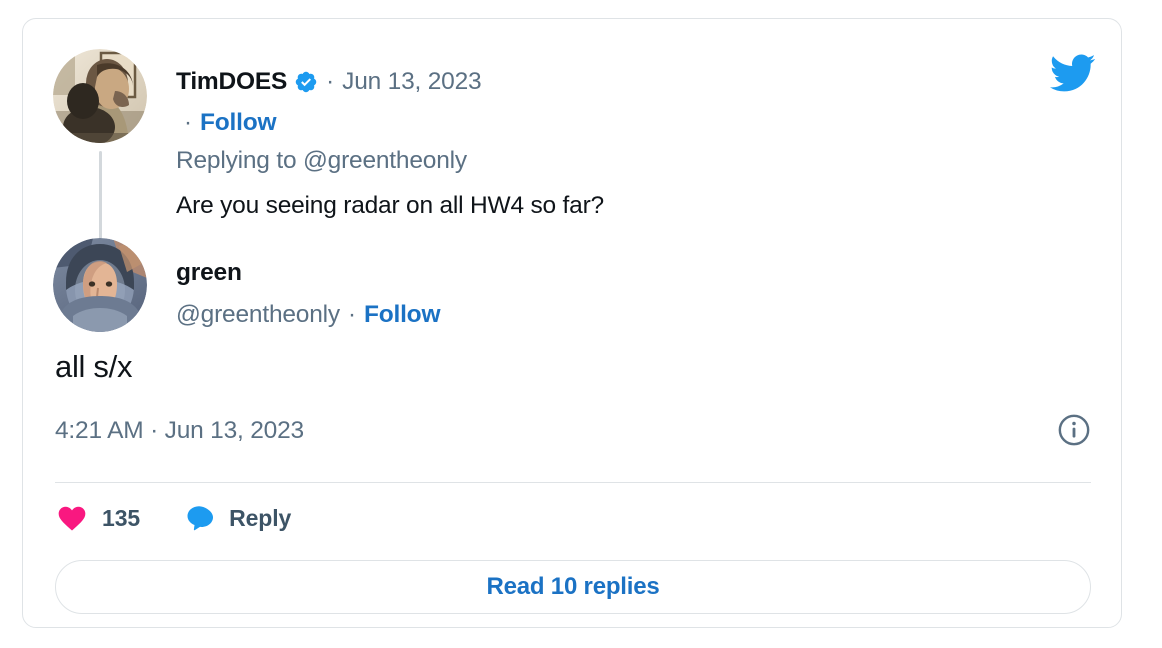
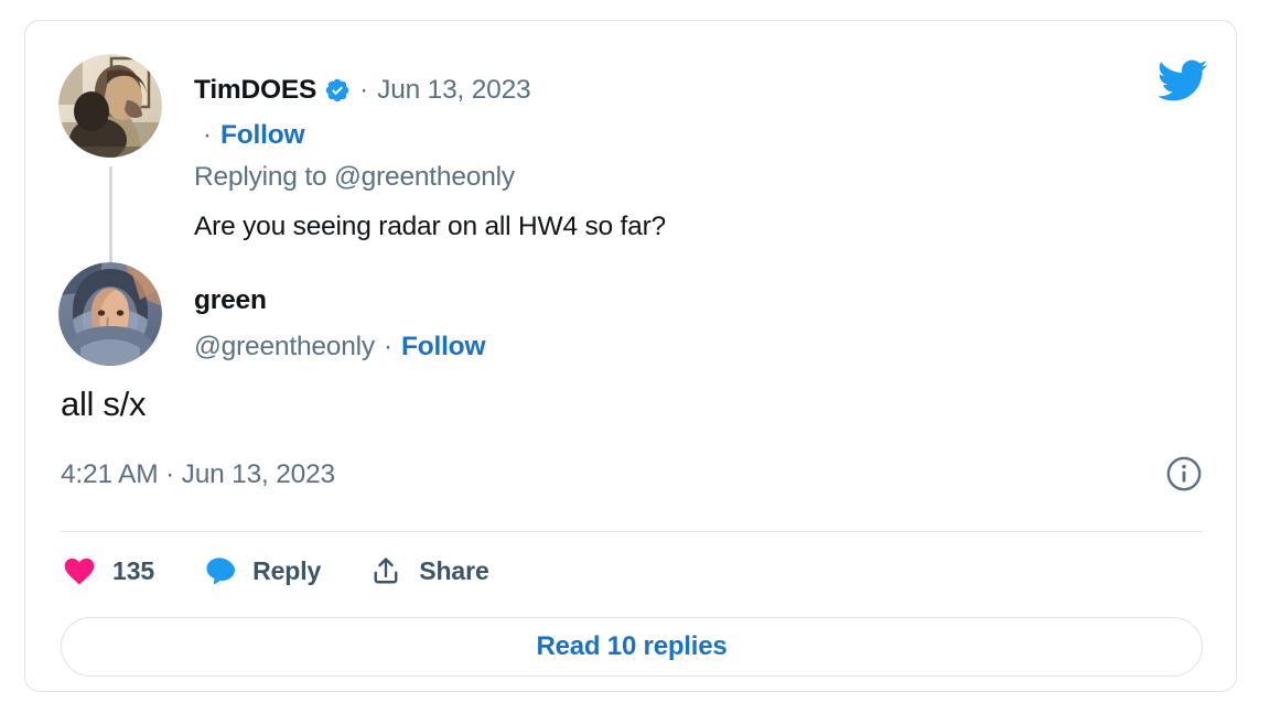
  TimDOES
  ·
  Jun 13, 2023
  ·
  Follow
  Replying to @greentheonly
  Are you seeing radar on all HW4 so far?
  green
  @greentheonly
  ·
  Follow
  all s/x
  4:21 AM · Jun 13, 2023
  135
  Reply
+ Share
  Read 10 replies
